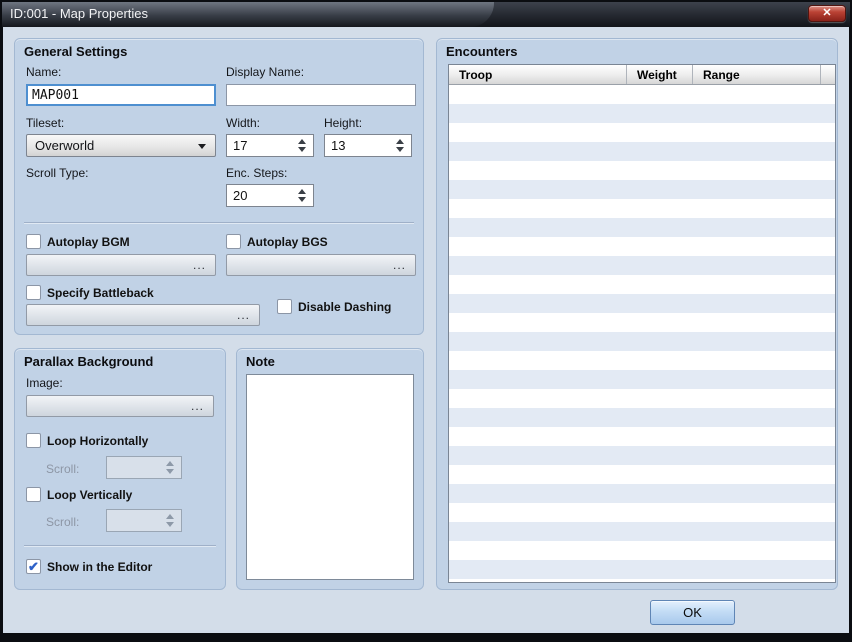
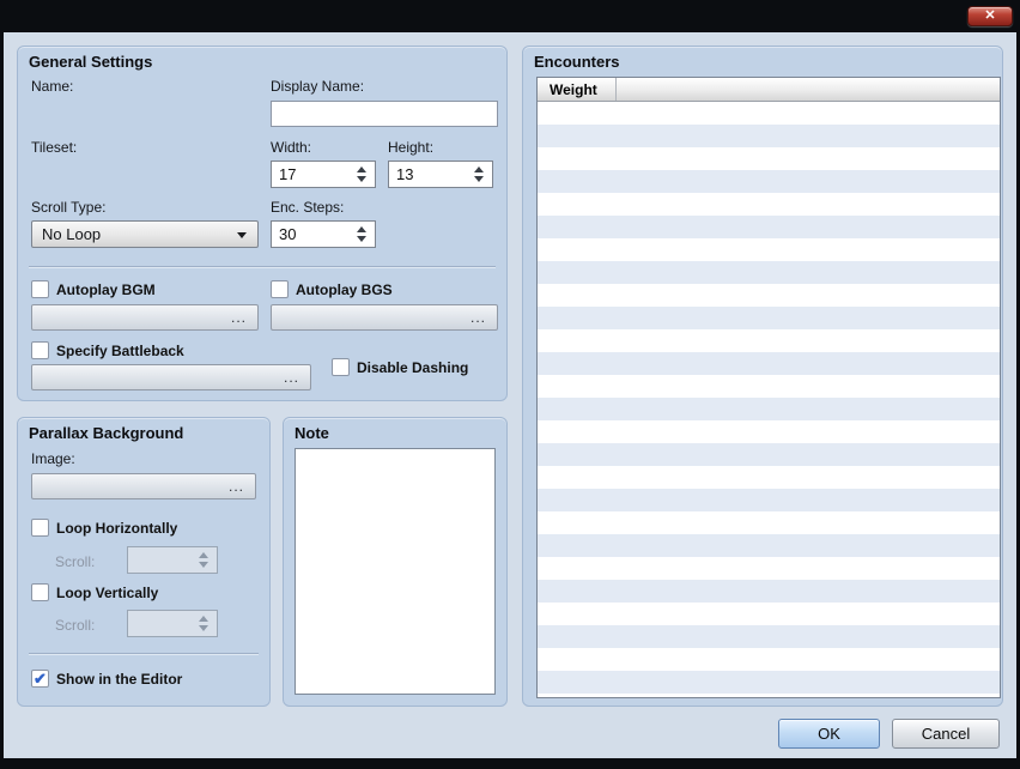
- ID:001 - Map Properties
  ✕
  General Settings
  Name:
- MAP001
  Display Name:
  Tileset:
- Overworld
  Width:
  17
  Height:
  13
  Scroll Type:
+ No Loop
  Enc. Steps:
- 20
+ 30
  Autoplay BGM
  ...
  Autoplay BGS
  ...
  Specify Battleback
  ...
  Disable Dashing
  Parallax Background
  Image:
  ...
  Loop Horizontally
  Scroll:
  Loop Vertically
  Scroll:
  ✔
  Show in the Editor
  Note
  Encounters
- Troop
  Weight
- Range
  OK
+ Cancel
